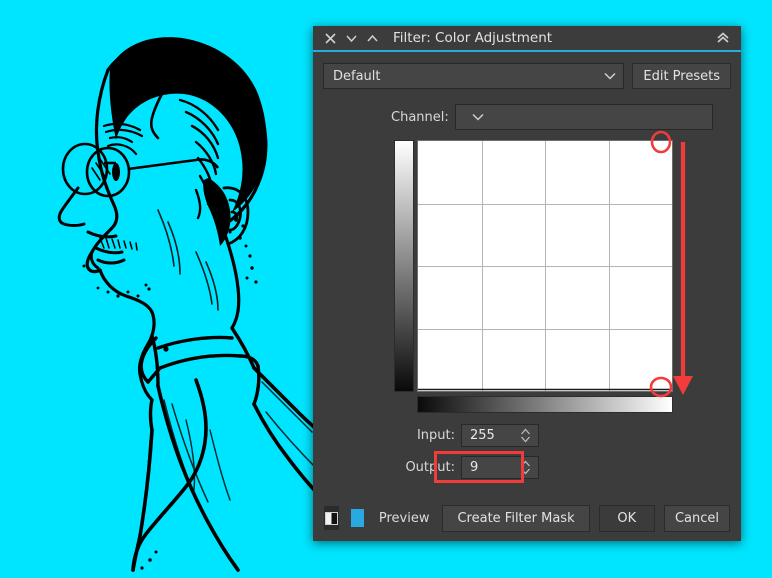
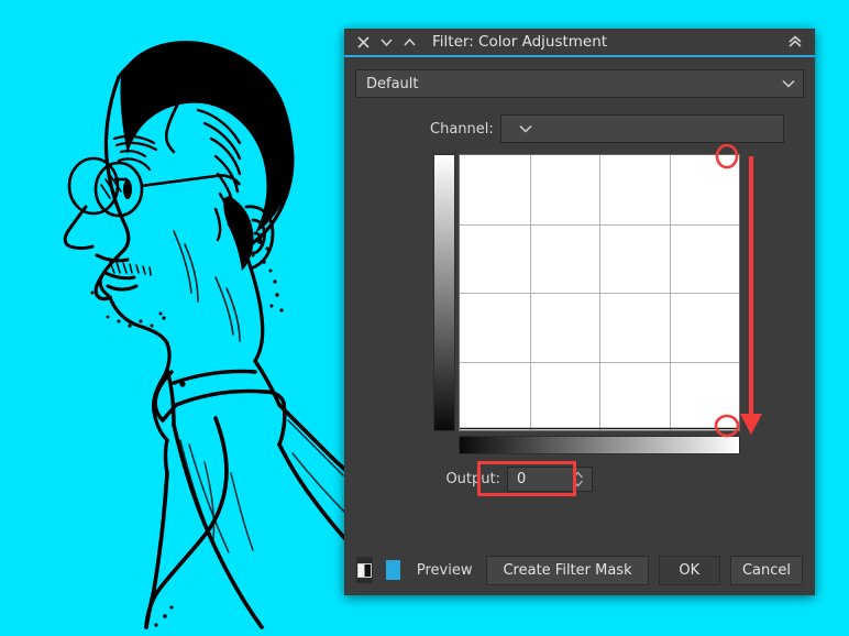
  Filter: Color Adjustment
  Default
- Edit Presets
  Channel:
- Input:
- 255
  Output:
- 9
+ 0
  Preview
  Create Filter Mask
  OK
  Cancel
